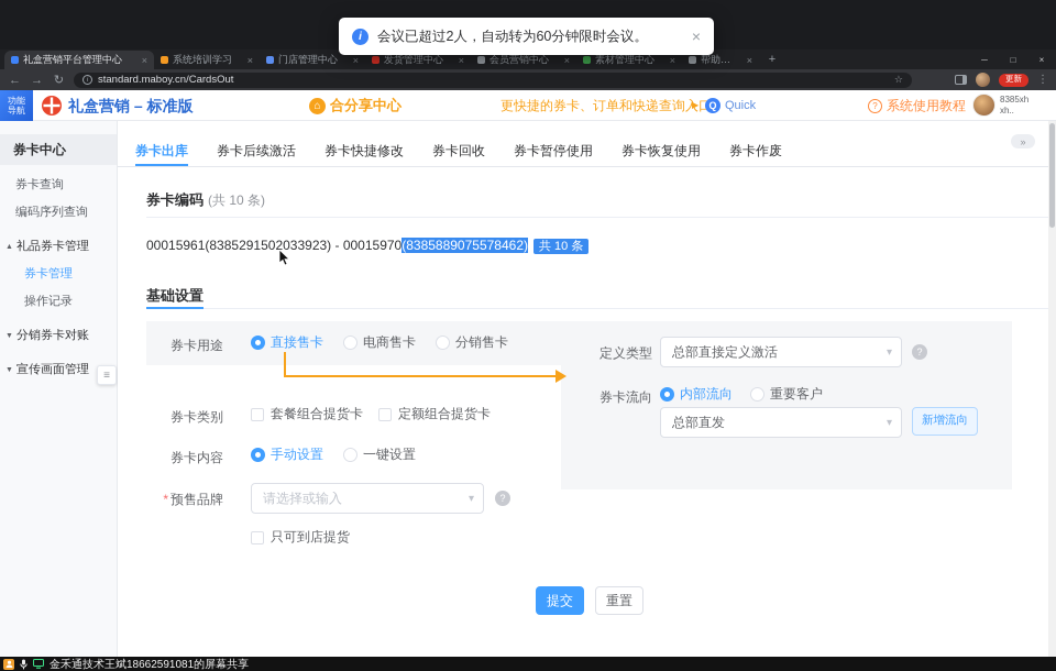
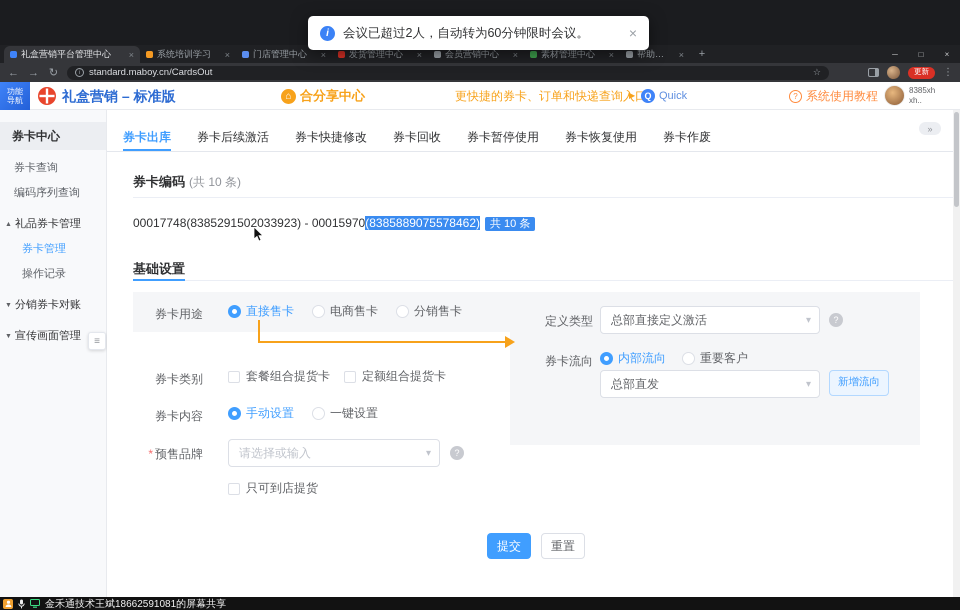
  i
  会议已超过2人，自动转为60分钟限时会议。
  ×
  礼盒营销平台管理中心
  ×
  系统培训学习
  ×
  门店管理中心
  ×
  发货管理中心
  ×
  会员营销中心
  ×
  素材管理中心
  ×
  帮助中心
  ×
  +
  ─
  □
  ×
  ←
  →
  ↻
  standard.maboy.cn/CardsOut
  ☆
  更新
  ⋮
  功能
  导航
  礼盒营销 – 标准版
  ⌂
  合分享中心
  更快捷的券卡、订单和快递查询入
  ▶
  Q
  Quick
  ?
  系统使用教程
  8385xh
  xh..
  券卡中心
  券卡查询
  编码序列查询
  礼品券卡管理
  券卡管理
  操作记录
  分销券卡对账
  宣传画面管理
  ≡
  券卡出库
  券卡后续激活
  券卡快捷修改
  券卡回收
  券卡暂停使用
  券卡恢复使用
  券卡作废
  »
  券卡编码 (共 10 条)
- 00015961(8385291502033923) - 00015970(8385889075578462) 共 10 条
+ 00017748(8385291502033923) - 00015970(8385889075578462) 共 10 条
  基础设置
  券卡用途
  直接售卡
  电商售卡
  分销售卡
  券卡类别
  套餐组合提货卡
  定额组合提货卡
  券卡内容
  手动设置
  一键设置
  * 预售品牌
  请选择或输入
  ▾
  ?
  只可到店提货
  定义类型
  总部直接定义激活
  ▾
  ?
  券卡流向
  内部流向
  重要客户
  总部直发
  ▾
  新增流向
  提交
  重置
  金禾通技术王斌18662591081的屏幕共享
